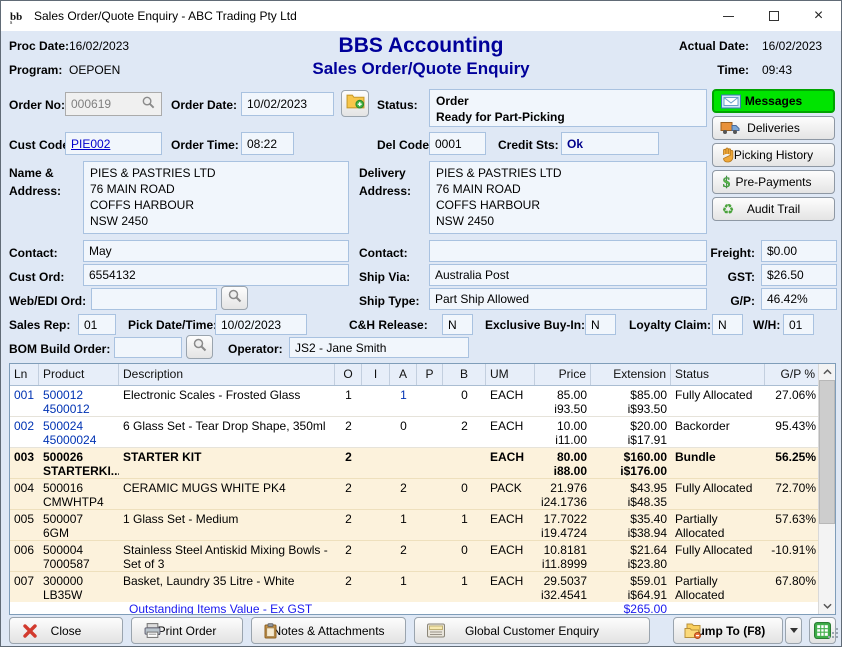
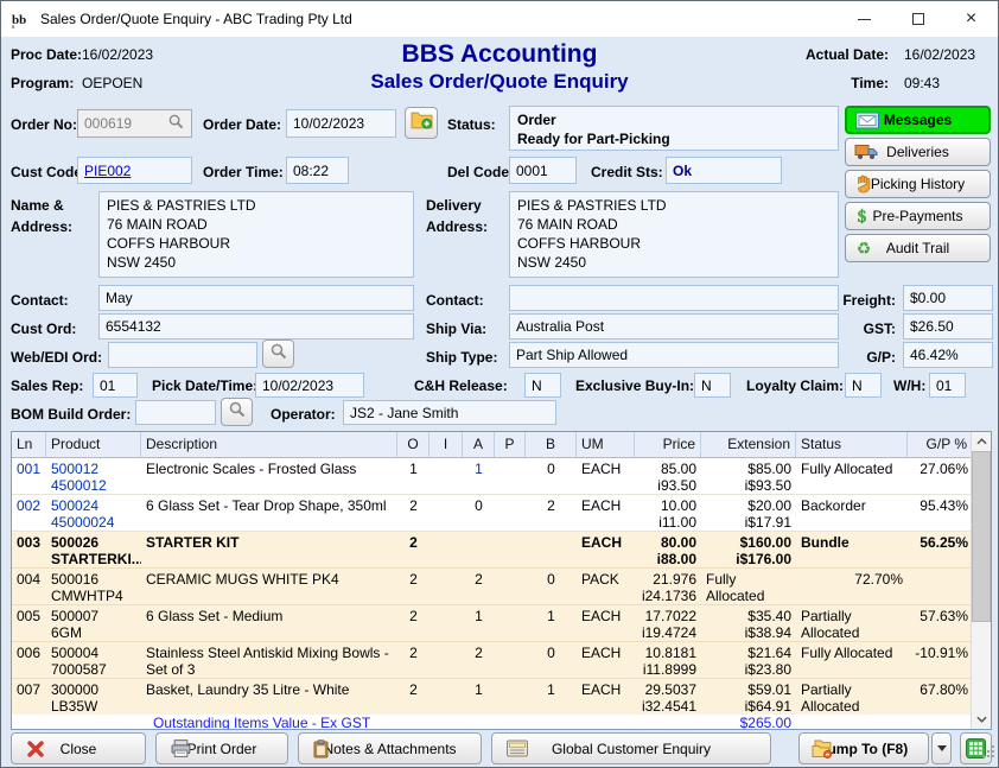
  bb
  Sales Order/Quote Enquiry - ABC Trading Pty Ltd
  ×
  Proc Date:
  16/02/2023
  Program:
  OEPOEN
  BBS Accounting
  Sales Order/Quote Enquiry
  Actual Date:
  16/02/2023
  Time:
  09:43
  Order No:
  000619
  Order Date:
  10/02/2023
  Status:
  Order
  Ready for Part-Picking
  Cust Cod
  PIE002
  Order Time:
  08:22
  Del Code
  0001
  Credit Sts:
  Ok
  Name &
  Address:
  PIES & PASTRIES LTD
  76 MAIN ROAD
  COFFS HARBOUR
  NSW 2450
  Delivery
  Address:
  PIES & PASTRIES LTD
  76 MAIN ROAD
  COFFS HARBOUR
  NSW 2450
  Contact:
  May
  Contact:
  Freight:
  $0.00
  Cust Ord:
  6554132
  Ship Via:
  Australia Post
  GST:
  $26.50
  Web/EDI Ord:
  Ship Type:
  Part Ship Allowed
  G/P:
  46.42%
  Sales Rep:
  01
  Pick Date/Time
  10/02/2023
  C&H Release:
  N
  Exclusive Buy-In:
  N
  Loyalty Claim:
  N
  W/H:
  01
  BOM Build Order:
  Operator:
  JS2 - Jane Smith
  Messages
  Deliveries
  Picking History
  $
  Pre-Payments
  ♻
  Audit Trail
  Ln
  Product
  Description
  O
  I
  A
  P
  B
  UM
  Price
  Extension
  Status
  G/P %
  001
  500012
  4500012
  Electronic Scales - Frosted Glass
  1
  1
  0
  EACH
  85.00
  i93.50
  $85.00
  i$93.50
  Fully Allocated
  27.06%
  002
  500024
  45000024
  6 Glass Set - Tear Drop Shape, 350ml
  2
  0
  2
  EACH
  10.00
  i11.00
  $20.00
  i$17.91
  Backorder
  95.43%
  003
  500026
  STARTERKI..
  STARTER KIT
  2
  EACH
  80.00
  i88.00
  $160.00
  i$176.00
  Bundle
  56.25%
  004
  500016
  CMWHTP4
  CERAMIC MUGS WHITE PK4
  2
  2
  0
  PACK
  21.976
  i24.1736
- $43.95
- i$48.35
  Fully Allocated
  72.70%
  005
  500007
  6GM
- 1 Glass Set - Medium
+ 6 Glass Set - Medium
  2
  1
  1
  EACH
  17.7022
  i19.4724
  $35.40
  i$38.94
  Partially Allocated
  57.63%
  006
  500004
  7000587
  Stainless Steel Antiskid Mixing Bowls - Set of 3
  2
  2
  0
  EACH
  10.8181
  i11.8999
  $21.64
  i$23.80
  Fully Allocated
  -10.91%
  007
  300000
  LB35W
  Basket, Laundry 35 Litre - White
  2
  1
  1
  EACH
  29.5037
  i32.4541
  $59.01
  i$64.91
  Partially Allocated
  67.80%
  Outstanding Items Value - Ex GST
  $265.00
  Close
  Print Order
  Notes & Attachments
  Global Customer Enquiry
  ump To (F8)
